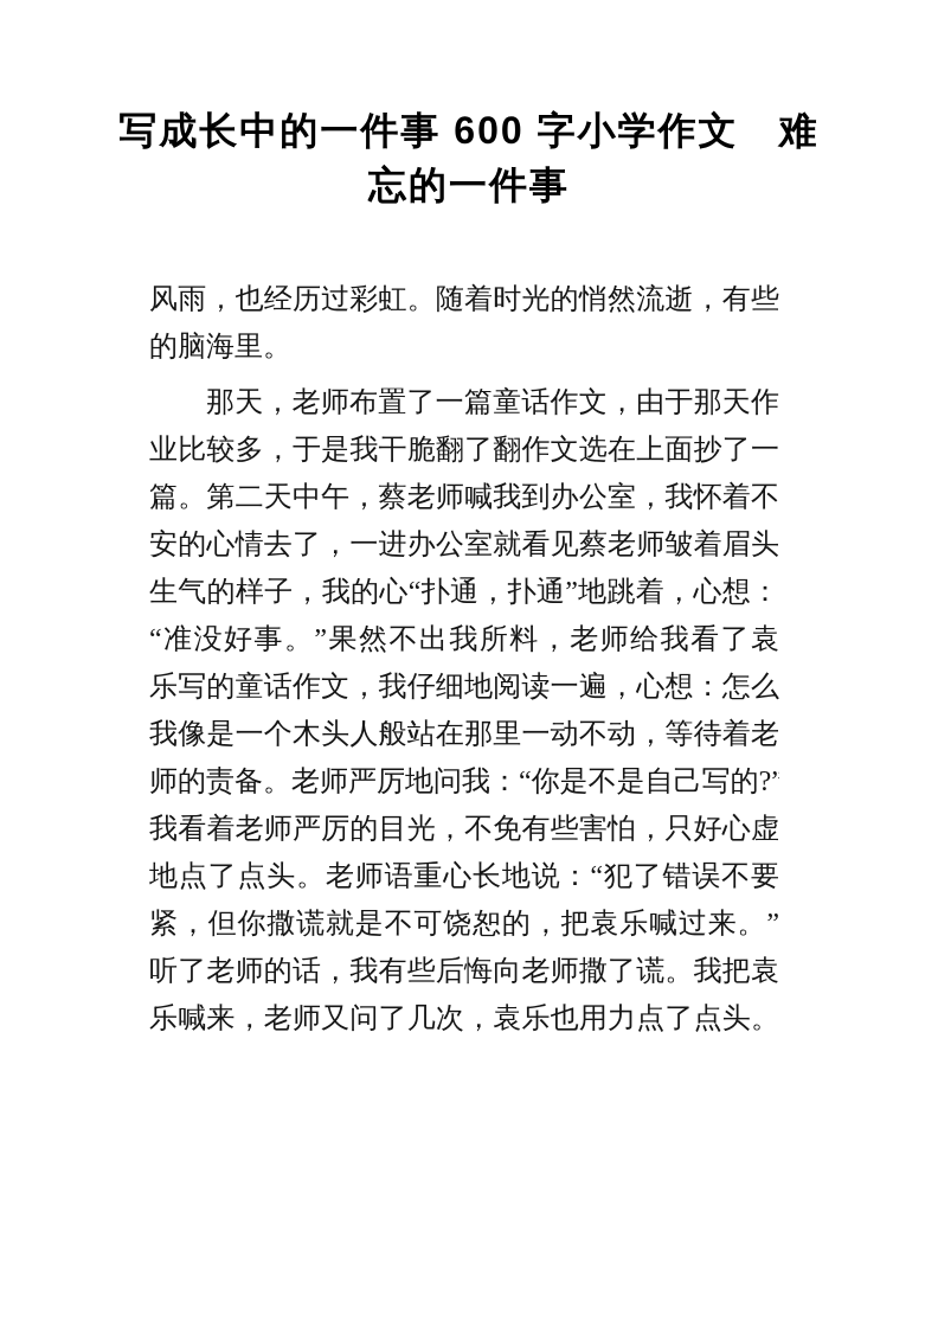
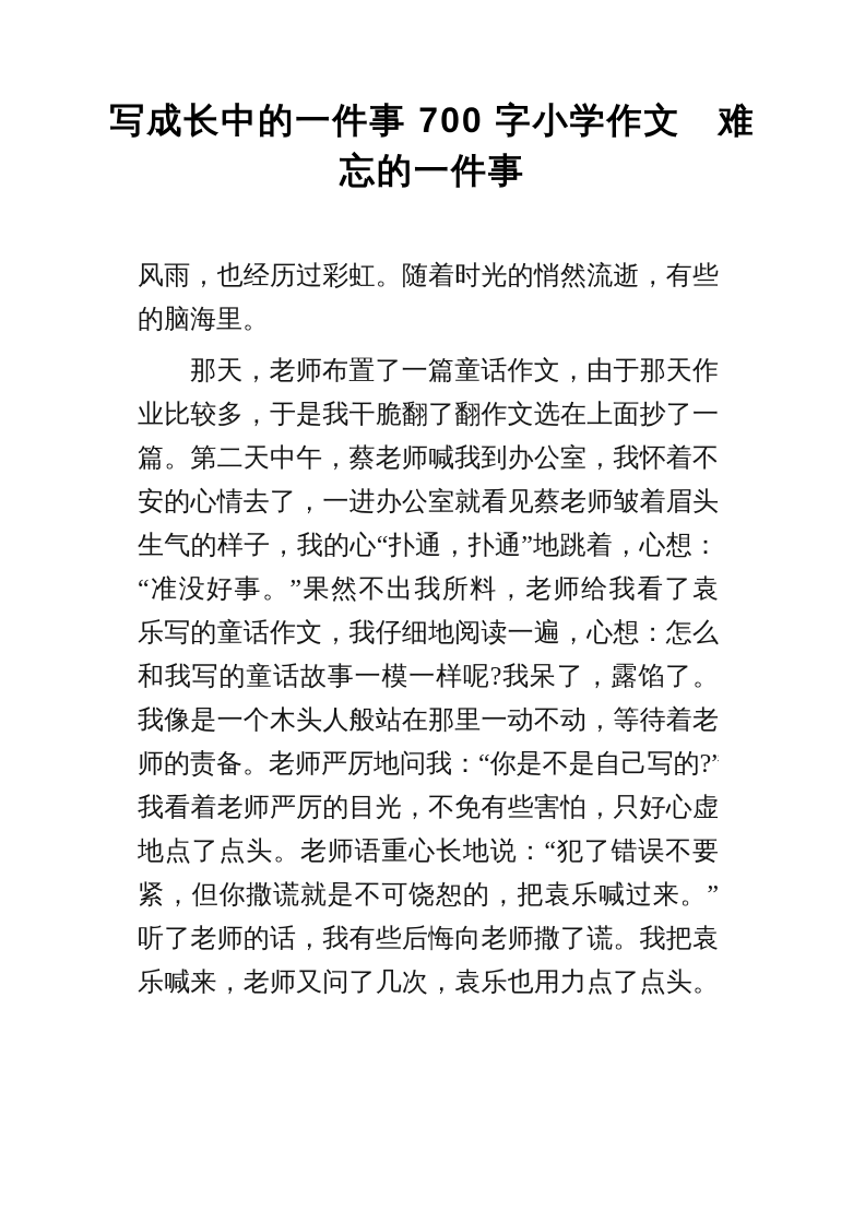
- 写成长中的一件事 600 字小学作文 难
+ 写成长中的一件事 700 字小学作文 难
  忘的一件事
  风雨，也经历过彩虹。随着时光的悄然流逝，有些
  的脑海里。
  那天，老师布置了一篇童话作文，由于那天作
  业比较多，于是我干脆翻了翻作文选在上面抄了一
  篇。第二天中午，蔡老师喊我到办公室，我怀着不
  安的心情去了，一进办公室就看见蔡老师皱着眉头
  生气的样子，我的心“扑通，扑通”地跳着，心想：
  “准没好事。”果然不出我所料，老师给我看了袁
  乐写的童话作文，我仔细地阅读一遍，心想：怎么
+ 和我写的童话故事一模一样呢?我呆了，露馅了。
  我像是一个木头人般站在那里一动不动，等待着老
  师的责备。老师严厉地问我：“你是不是自己写的?”
  我看着老师严厉的目光，不免有些害怕，只好心虚
  地点了点头。老师语重心长地说：“犯了错误不要
  紧，但你撒谎就是不可饶恕的，把袁乐喊过来。”
  听了老师的话，我有些后悔向老师撒了谎。我把袁
  乐喊来，老师又问了几次，袁乐也用力点了点头。
